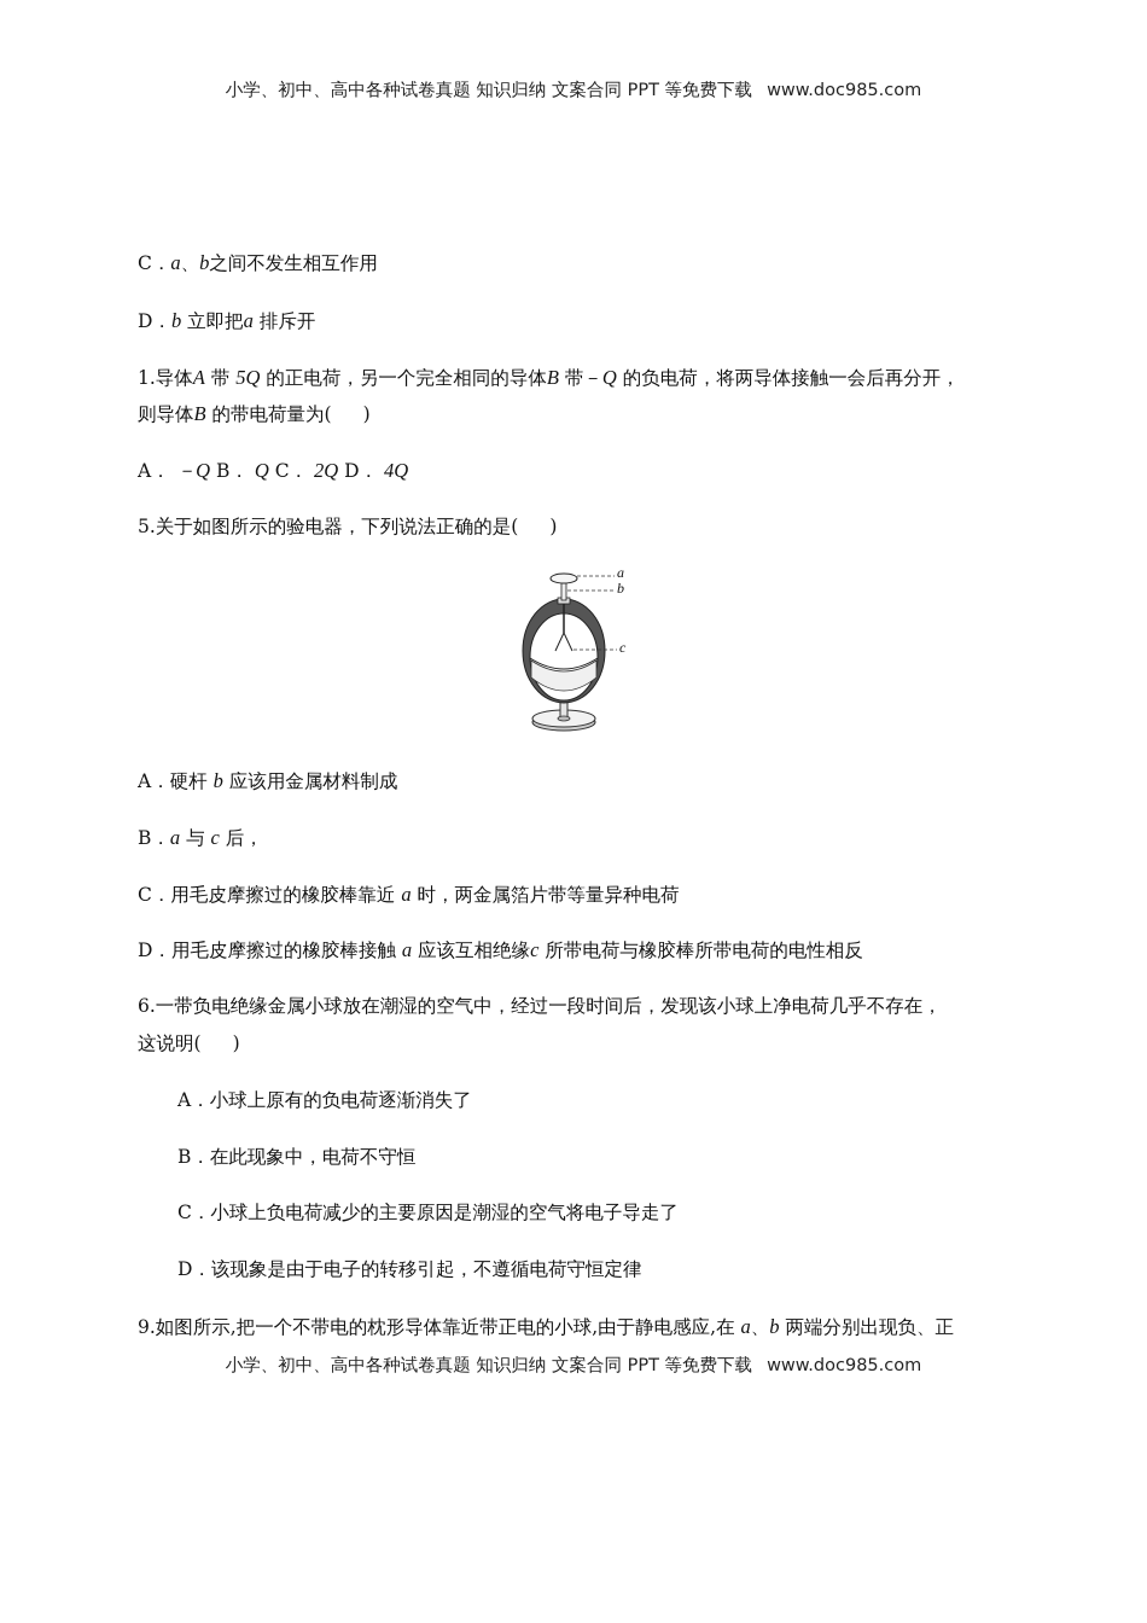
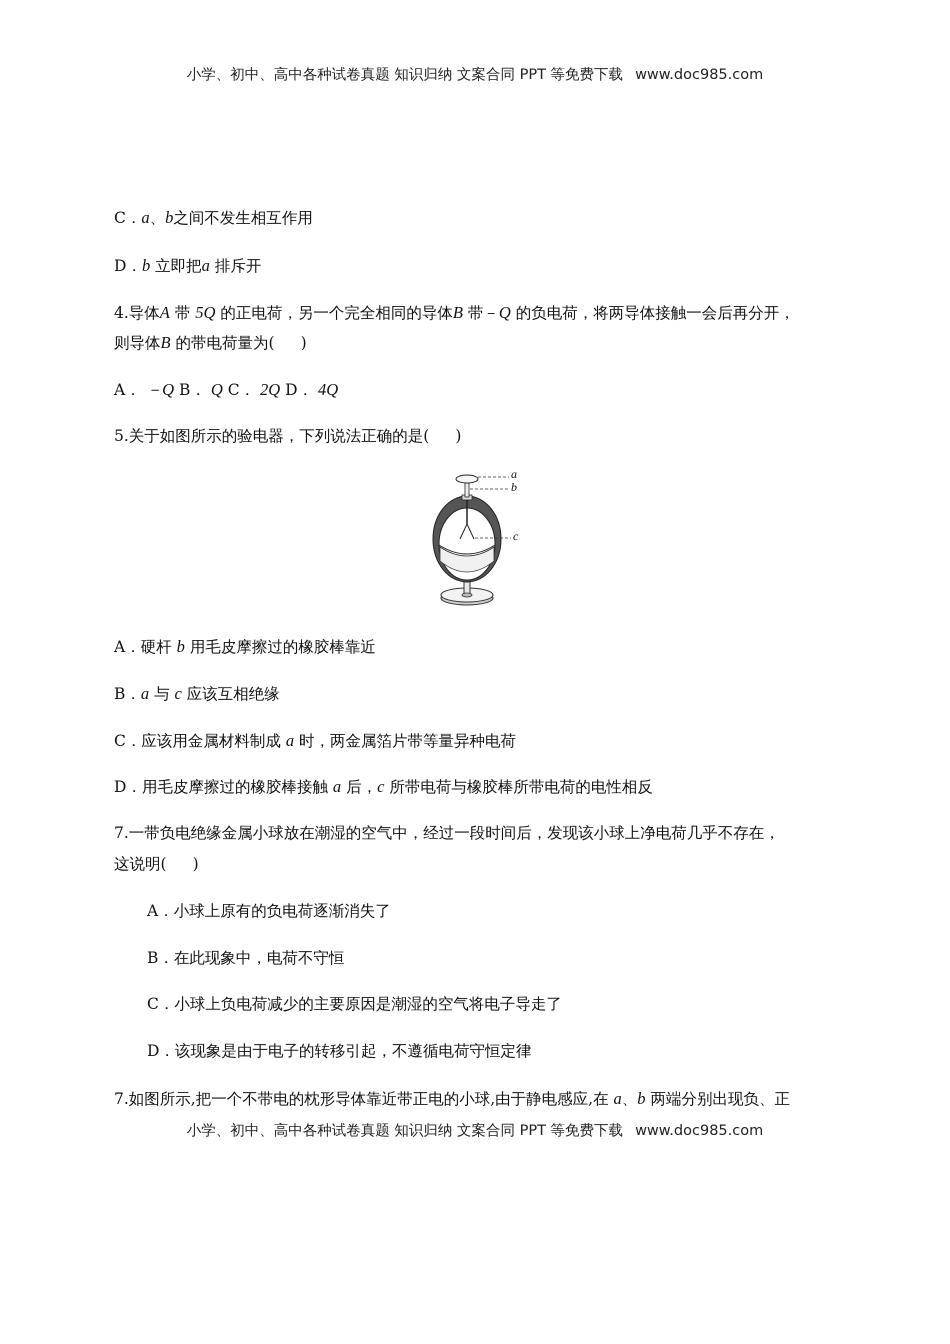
  小学、初中、高中各种试卷真题 知识归纳 文案合同 PPT 等免费下载 www.doc985.com
  C．a、b之间不发生相互作用
  D．b 立即把a 排斥开
- 1.导体A 带 5Q 的正电荷，另一个完全相同的导体B 带－Q 的负电荷，将两导体接触一会后再分开，
+ 4.导体A 带 5Q 的正电荷，另一个完全相同的导体B 带－Q 的负电荷，将两导体接触一会后再分开，
  则导体B 的带电荷量为( )
  A． －Q B． Q C． 2Q D． 4Q
  5.关于如图所示的验电器，下列说法正确的是( )
  a
  b
  c
- A．硬杆 b 应该用金属材料制成
+ A．硬杆 b 用毛皮摩擦过的橡胶棒靠近
- B．a 与 c 后，
+ B．a 与 c 应该互相绝缘
- C．用毛皮摩擦过的橡胶棒靠近 a 时，两金属箔片带等量异种电荷
+ C．应该用金属材料制成 a 时，两金属箔片带等量异种电荷
- D．用毛皮摩擦过的橡胶棒接触 a 应该互相绝缘c 所带电荷与橡胶棒所带电荷的电性相反
+ D．用毛皮摩擦过的橡胶棒接触 a 后，c 所带电荷与橡胶棒所带电荷的电性相反
- 6.一带负电绝缘金属小球放在潮湿的空气中，经过一段时间后，发现该小球上净电荷几乎不存在，
+ 7.一带负电绝缘金属小球放在潮湿的空气中，经过一段时间后，发现该小球上净电荷几乎不存在，
  这说明( )
  A．小球上原有的负电荷逐渐消失了
  B．在此现象中，电荷不守恒
  C．小球上负电荷减少的主要原因是潮湿的空气将电子导走了
  D．该现象是由于电子的转移引起，不遵循电荷守恒定律
- 9.如图所示,把一个不带电的枕形导体靠近带正电的小球,由于静电感应,在 a、b 两端分别出现负、正
+ 7.如图所示,把一个不带电的枕形导体靠近带正电的小球,由于静电感应,在 a、b 两端分别出现负、正
  小学、初中、高中各种试卷真题 知识归纳 文案合同 PPT 等免费下载 www.doc985.com
